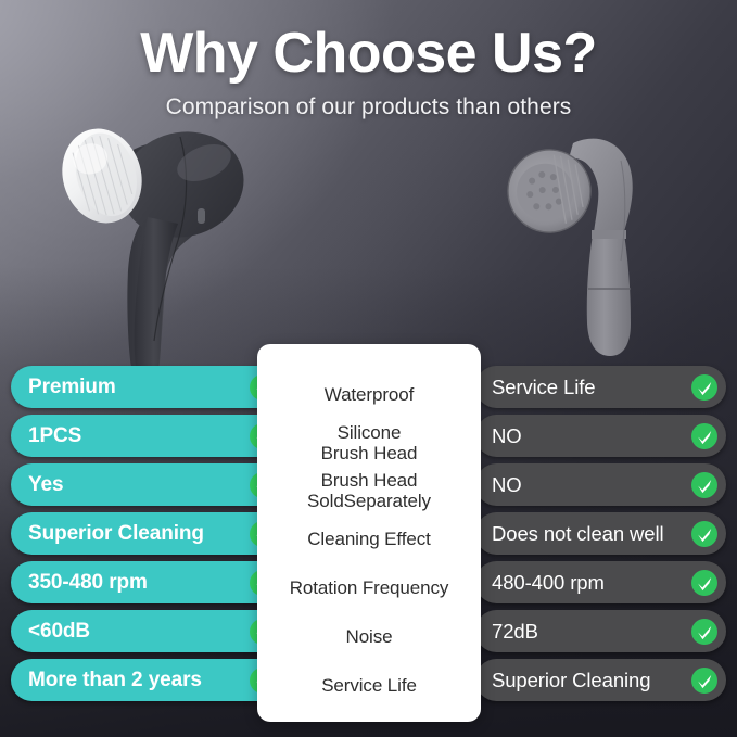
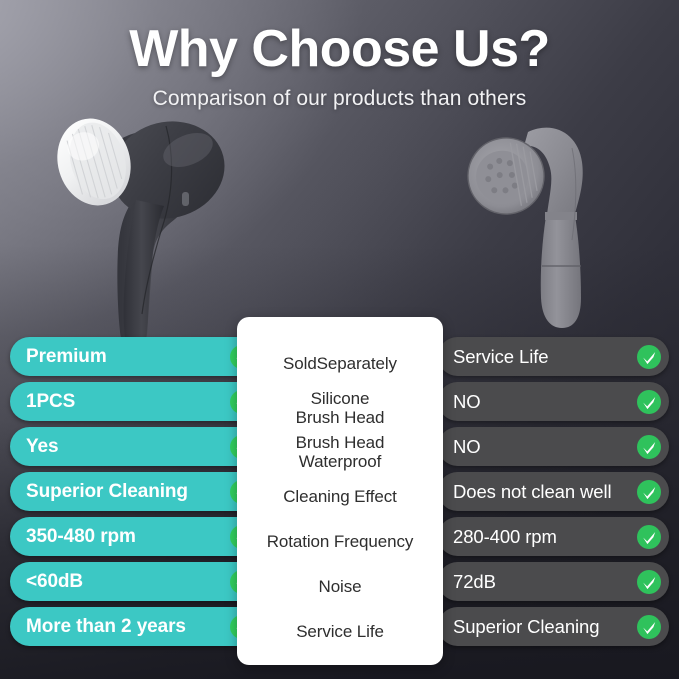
  Why Choose Us?
  Comparison of our products than others
  Premium
  1PCS
  Yes
  Superior Cleaning
  350-480 rpm
  <60dB
  More than 2 years
  Service Life
  NO
  NO
  Does not clean well
- 480-400 rpm
+ 280-400 rpm
  72dB
  Superior Cleaning
- Waterproof
+ SoldSeparately
  Silicone
  Brush Head
  Brush Head
- SoldSeparately
+ Waterproof
  Cleaning Effect
  Rotation Frequency
  Noise
  Service Life
